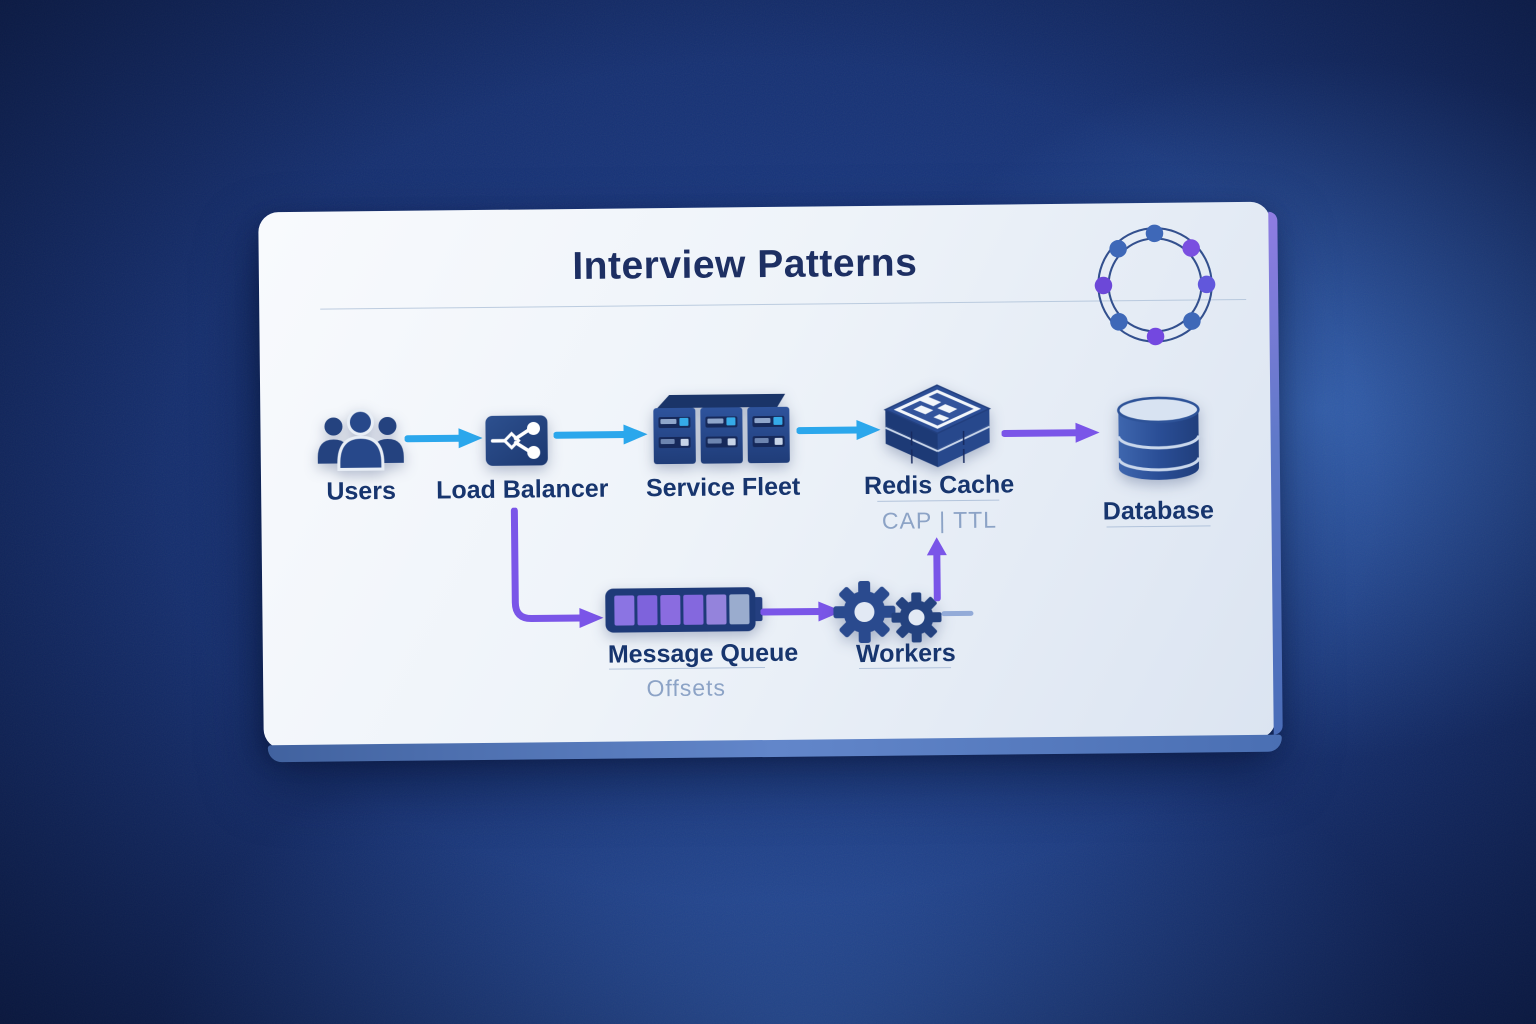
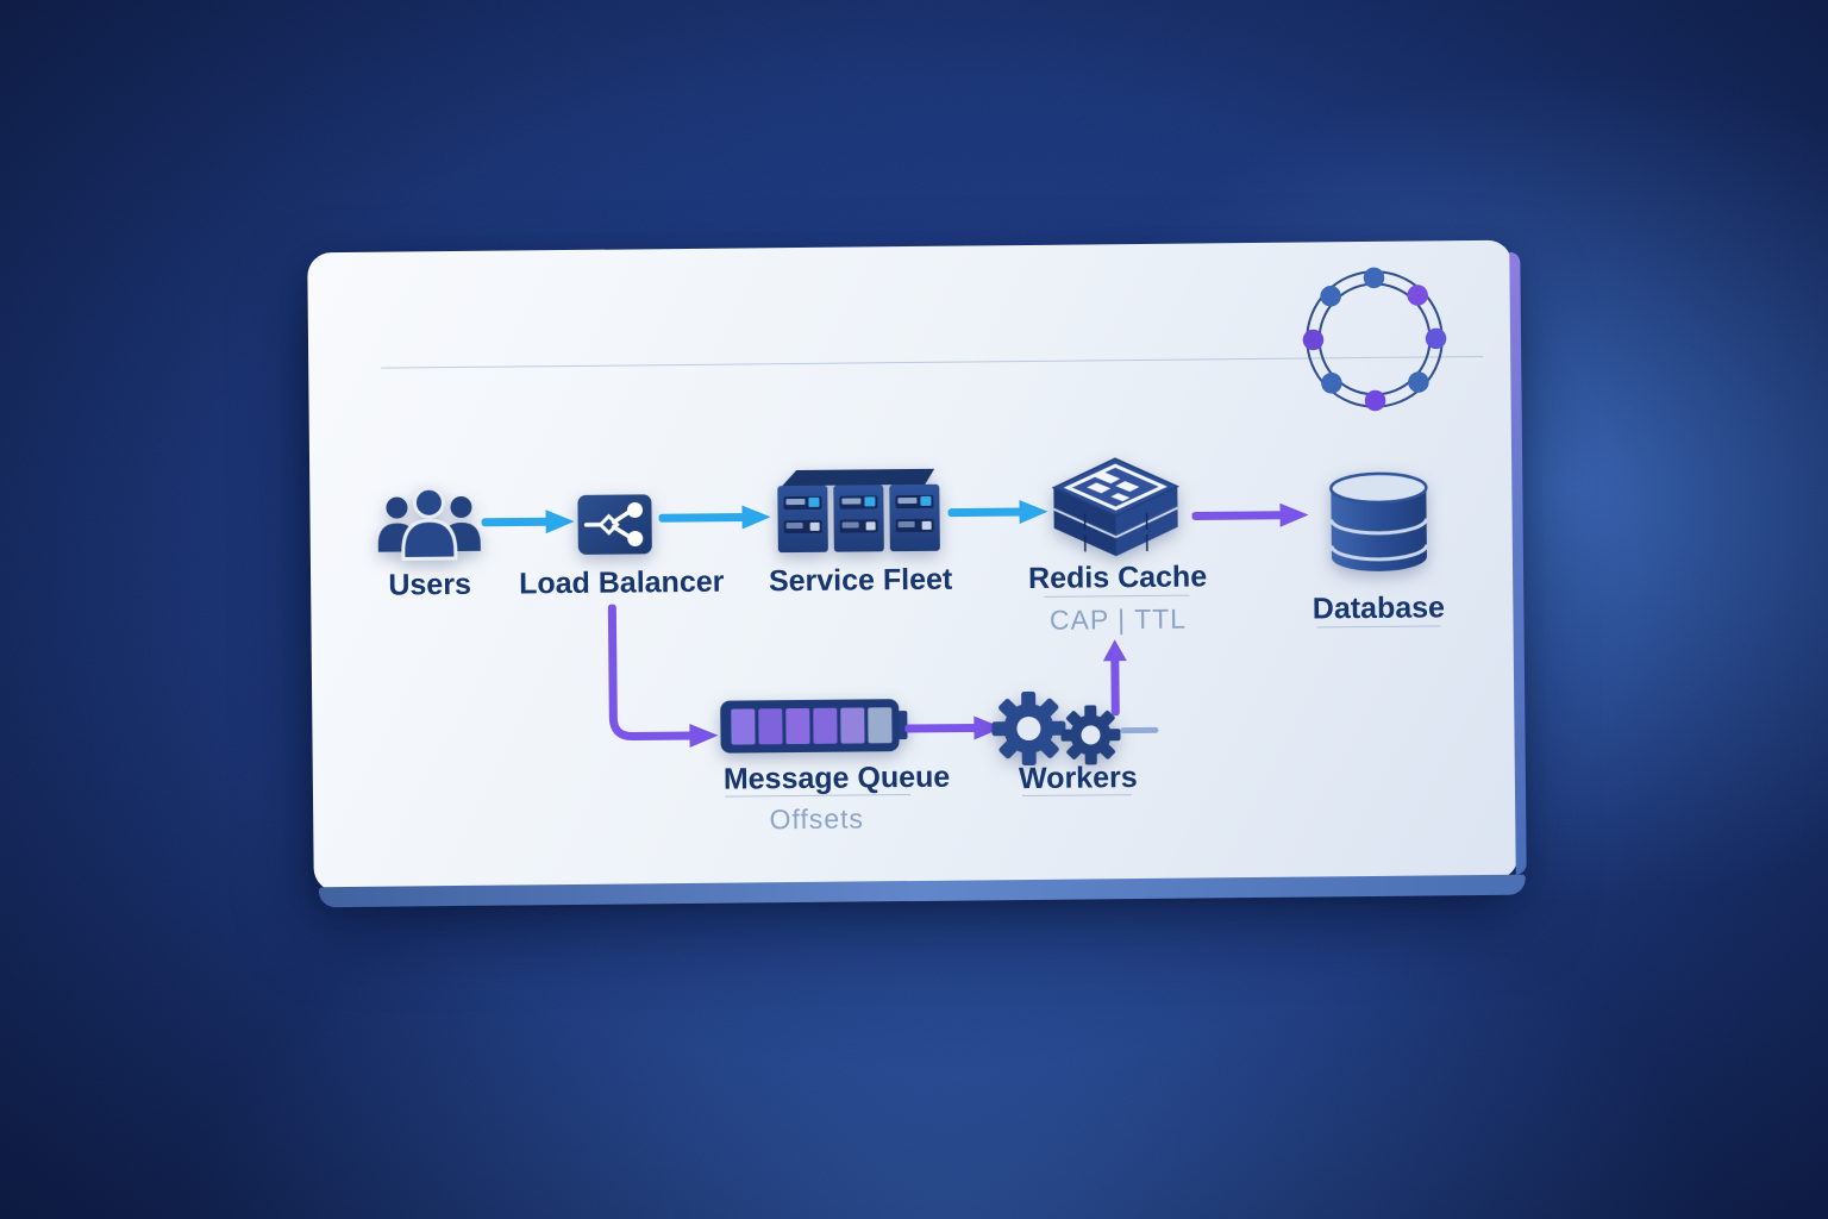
- Interview Patterns
  Users
  Load Balancer
  Service Fleet
  Redis Cache
  CAP | TTL
  Database
  Message Queue
  Offsets
  Workers
